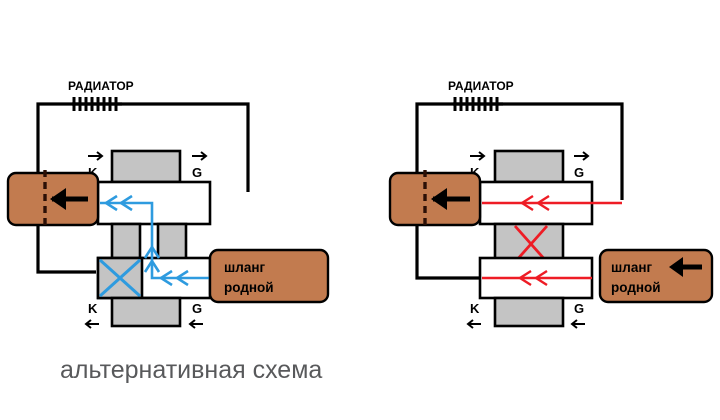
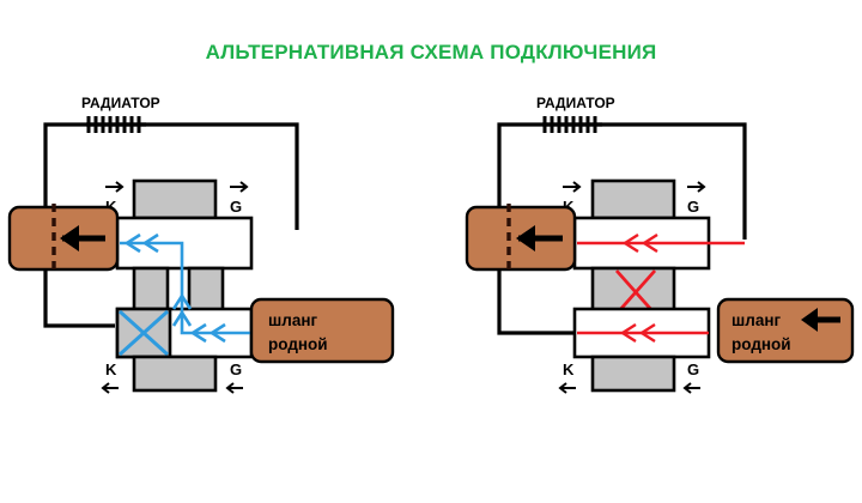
+ АЛЬТЕРНАТИВНАЯ СХЕМА ПОДКЛЮЧЕНИЯ
  РАДИАТОР
  G
  K
  G
  шланг
  родной
  РАДИАТОР
  G
  K
  G
  шланг
  родной
- альтернативная схема
